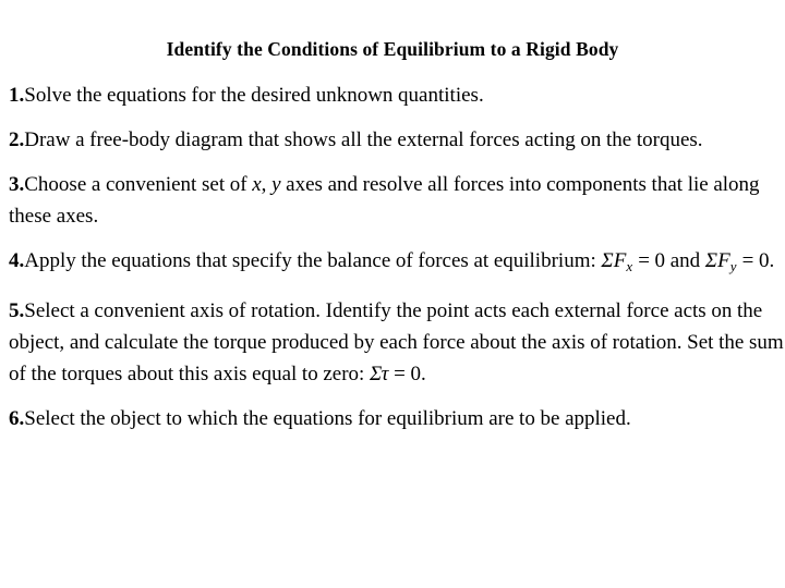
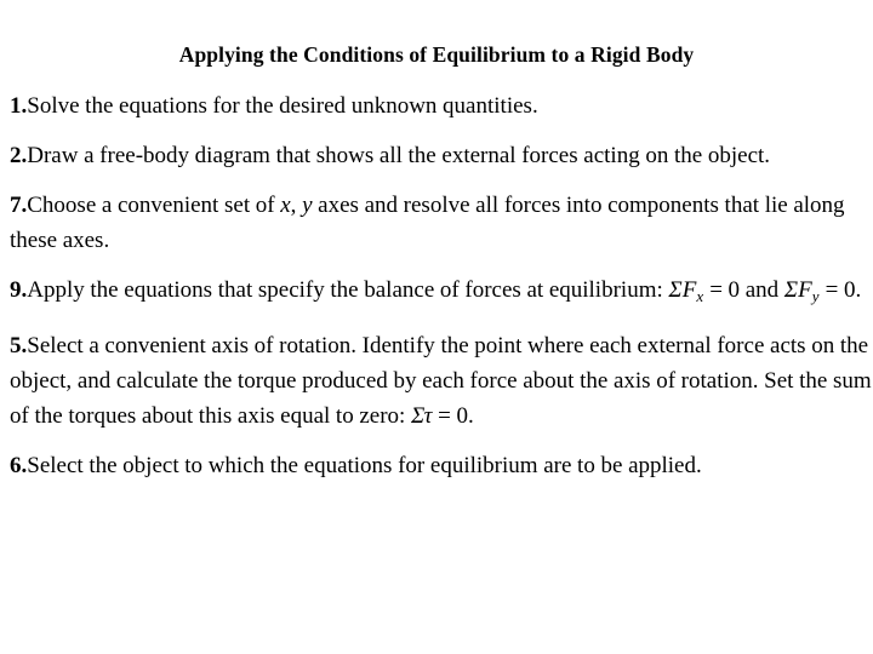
- Identify the Conditions of Equilibrium to a Rigid Body
+ Applying the Conditions of Equilibrium to a Rigid Body
  1.Solve the equations for the desired unknown quantities.
- 2.Draw a free-body diagram that shows all the external forces acting on the torques.
+ 2.Draw a free-body diagram that shows all the external forces acting on the object.
- 3.Choose a convenient set of x, y axes and resolve all forces into components that lie along these axes.
+ 7.Choose a convenient set of x, y axes and resolve all forces into components that lie along these axes.
- 4.Apply the equations that specify the balance of forces at equilibrium: ΣFx = 0 and ΣFy = 0.
+ 9.Apply the equations that specify the balance of forces at equilibrium: ΣFx = 0 and ΣFy = 0.
- 5.Select a convenient axis of rotation. Identify the point acts each external force acts on the object, and calculate the torque produced by each force about the axis of rotation. Set the sum of the torques about this axis equal to zero: Στ = 0.
+ 5.Select a convenient axis of rotation. Identify the point where each external force acts on the object, and calculate the torque produced by each force about the axis of rotation. Set the sum of the torques about this axis equal to zero: Στ = 0.
  6.Select the object to which the equations for equilibrium are to be applied.
